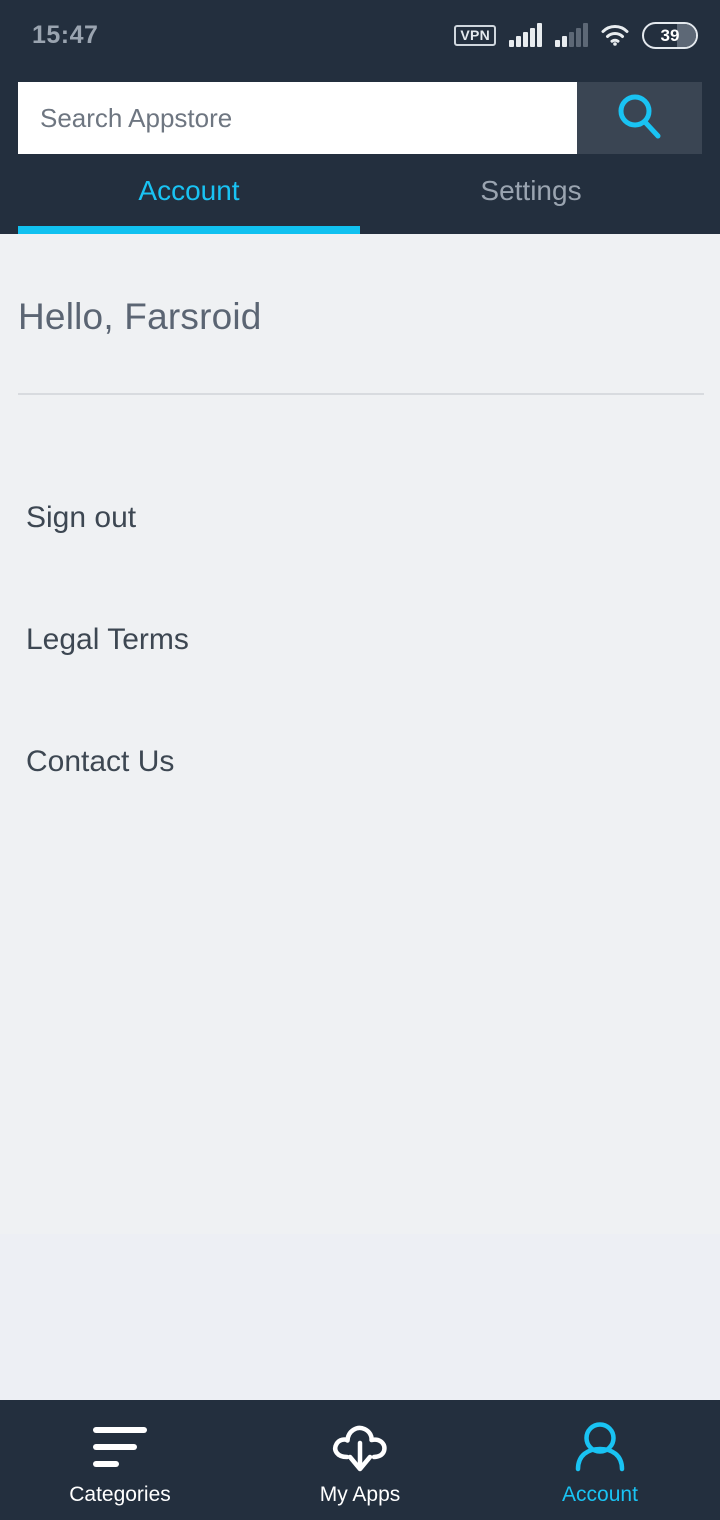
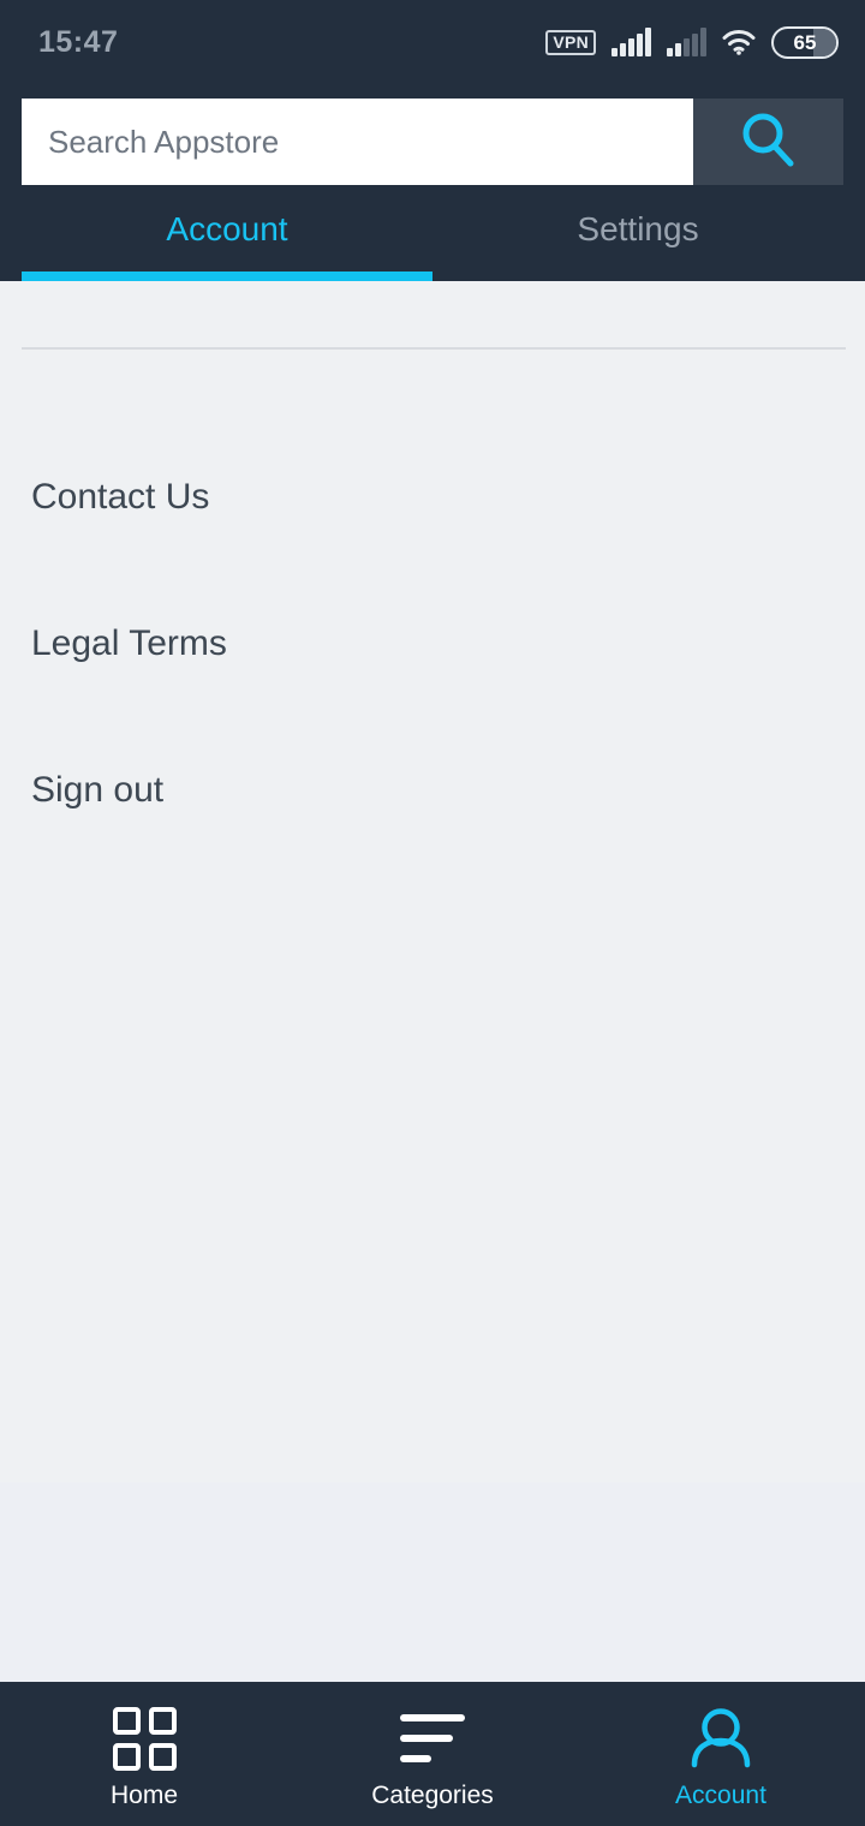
  15:47
  VPN
- 39
+ 65
  Search Appstore
  Account
  Settings
- Hello, Farsroid
- Sign out
+ Contact Us
  Legal Terms
- Contact Us
+ Sign out
+ Home
  Categories
- My Apps
  Account
